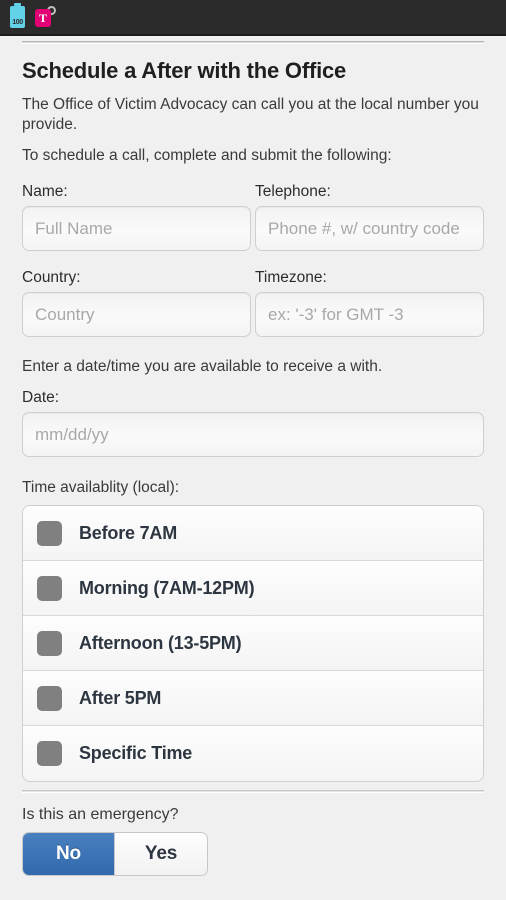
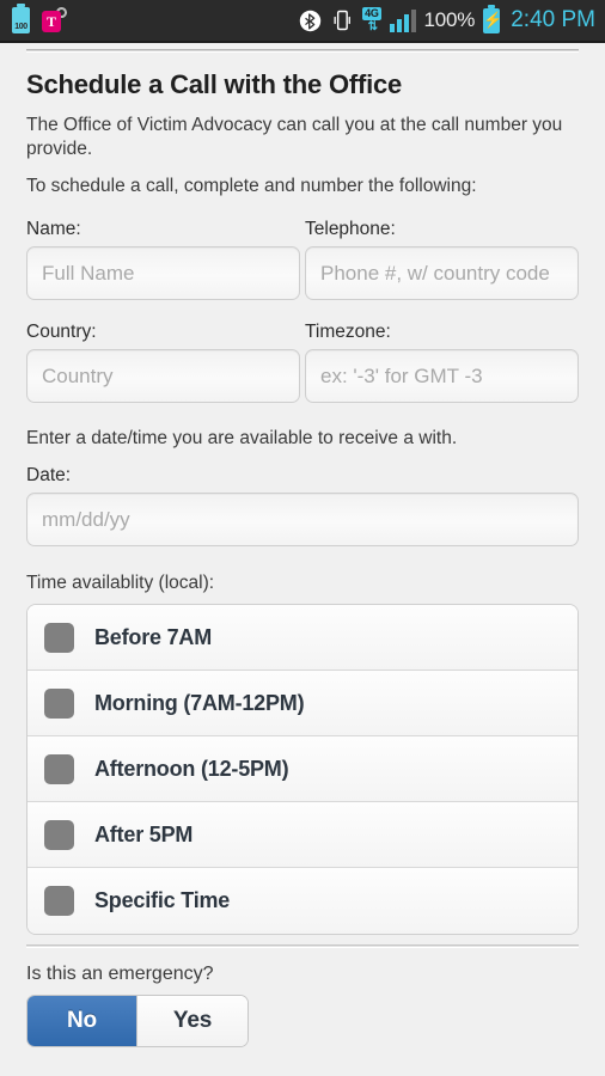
+ 4G
+ ⇅
+ 100%
+ ⚡
+ 2:40 PM
- Schedule a After with the Office
+ Schedule a Call with the Office
- The Office of Victim Advocacy can call you at the local number you provide.
+ The Office of Victim Advocacy can call you at the call number you provide.
- To schedule a call, complete and submit the following:
+ To schedule a call, complete and number the following:
  Name:
  Full Name
  Telephone:
  Phone #, w/ country code
  Country:
  Country
  Timezone:
  ex: '-3' for GMT -3
  Enter a date/time you are available to receive a with.
  Date:
  mm/dd/yy
  Time availablity (local):
  Before 7AM
  Morning (7AM-12PM)
- Afternoon (13-5PM)
+ Afternoon (12-5PM)
  After 5PM
  Specific Time
  Is this an emergency?
  No
  Yes
